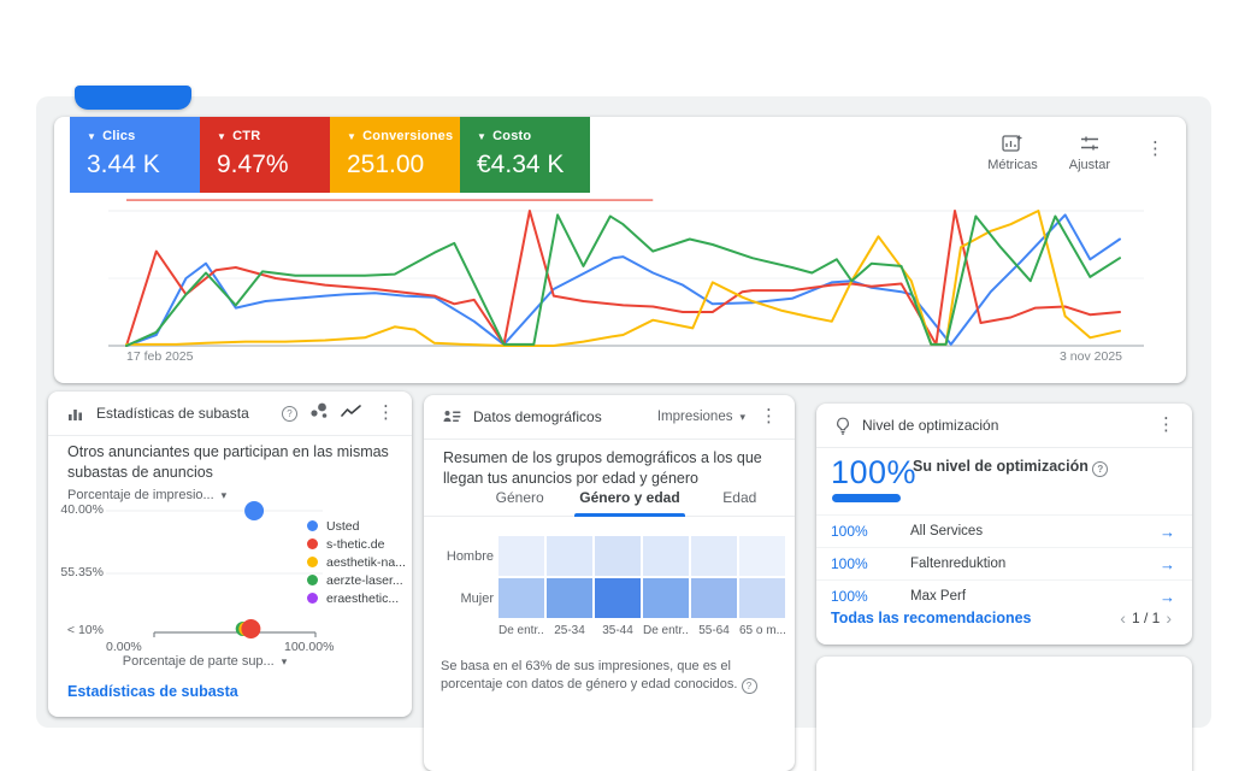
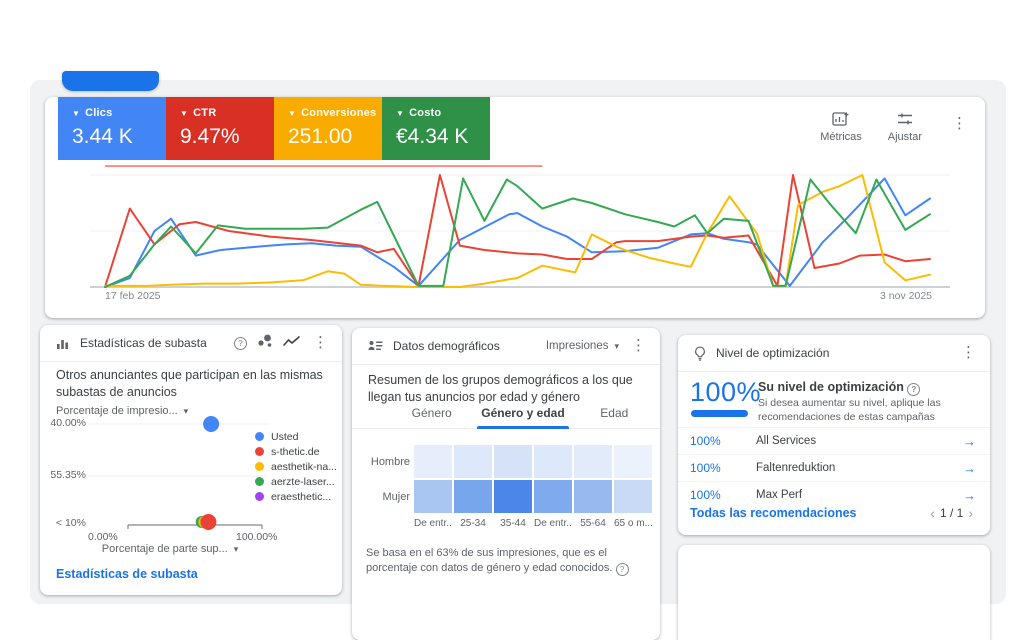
  ▼
  Clics
  3.44 K
  ▼
  CTR
  9.47%
  ▼
  Conversiones
  251.00
  ▼
  Costo
  €4.34 K
  Métricas
  Ajustar
  ⋮
  17 feb 2025
  3 nov 2025
  Estadísticas de subasta
  ?
  ⋮
  Otros anunciantes que participan en las mismas subastas de anuncios
  Porcentaje de impresio...
  ▾
  40.00%
  55.35%
  < 10%
  0.00%
  100.00%
  Usted
  s-thetic.de
  aesthetik-na...
  aerzte-laser...
  eraesthetic...
  Porcentaje de parte sup...
  ▾
  Estadísticas de subasta
  Datos demográficos
  Impresiones
  ▾
  ⋮
  Resumen de los grupos demográficos a los que llegan tus anuncios por edad y género
  Género
  Género y edad
  Edad
  Hombre
  Mujer
  De entr..
  25-34
  35-44
  De entr..
  55-64
  65 o m...
  Se basa en el 63% de sus impresiones, que es el porcentaje con datos de género y edad conocidos. ?
  Nivel de optimización
  ⋮
  100%
  Su nivel de optimización ?
+ Si desea aumentar su nivel, aplique las recomendaciones de estas campañas
  100%
  All Services
  →
  100%
  Faltenreduktion
  →
  100%
  Max Perf
  →
  Todas las recomendaciones
  ‹
  1 / 1
  ›
